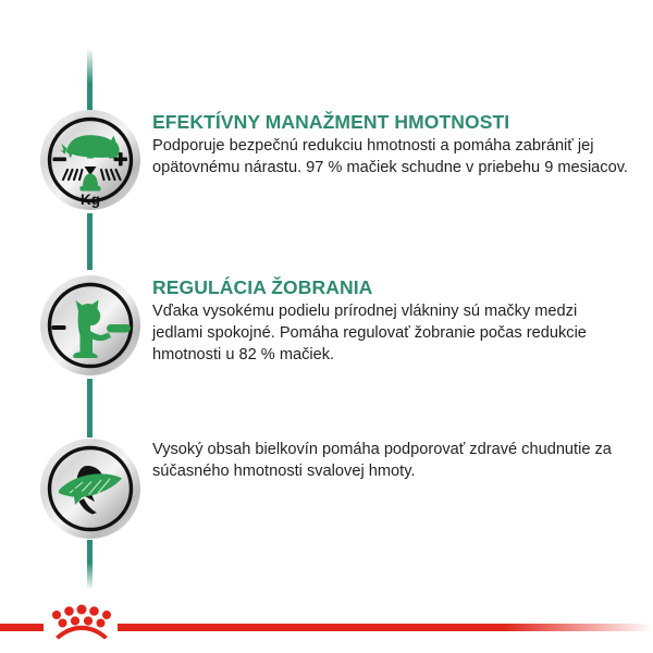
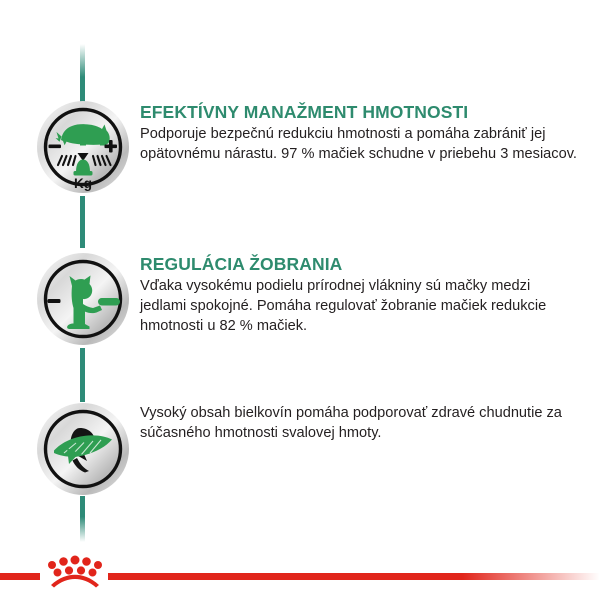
  Kg
  EFEKTÍVNY MANAŽMENT HMOTNOSTI
- Podporuje bezpečnú redukciu hmotnosti a pomáha zabrániť jej opätovnému nárastu. 97 % mačiek schudne v priebehu 9 mesiacov.
+ Podporuje bezpečnú redukciu hmotnosti a pomáha zabrániť jej opätovnému nárastu. 97 % mačiek schudne v priebehu 3 mesiacov.
  REGULÁCIA ŽOBRANIA
- Vďaka vysokému podielu prírodnej vlákniny sú mačky medzi jedlami spokojné. Pomáha regulovať žobranie počas redukcie hmotnosti u 82 % mačiek.
+ Vďaka vysokému podielu prírodnej vlákniny sú mačky medzi jedlami spokojné. Pomáha regulovať žobranie mačiek redukcie hmotnosti u 82 % mačiek.
  Vysoký obsah bielkovín pomáha podporovať zdravé chudnutie za súčasného hmotnosti svalovej hmoty.
